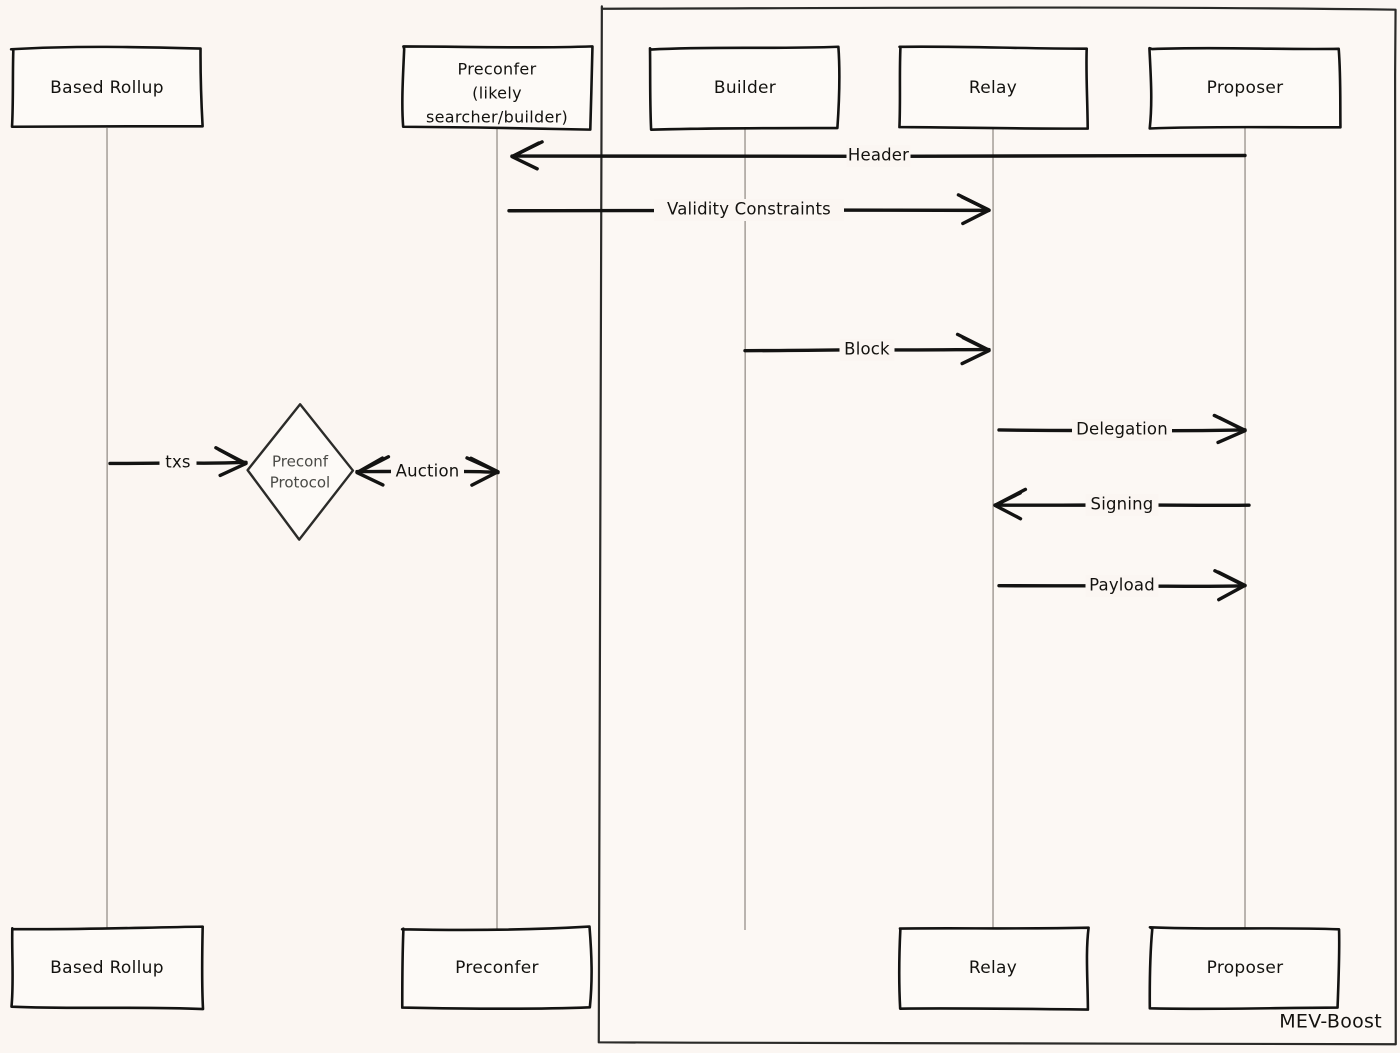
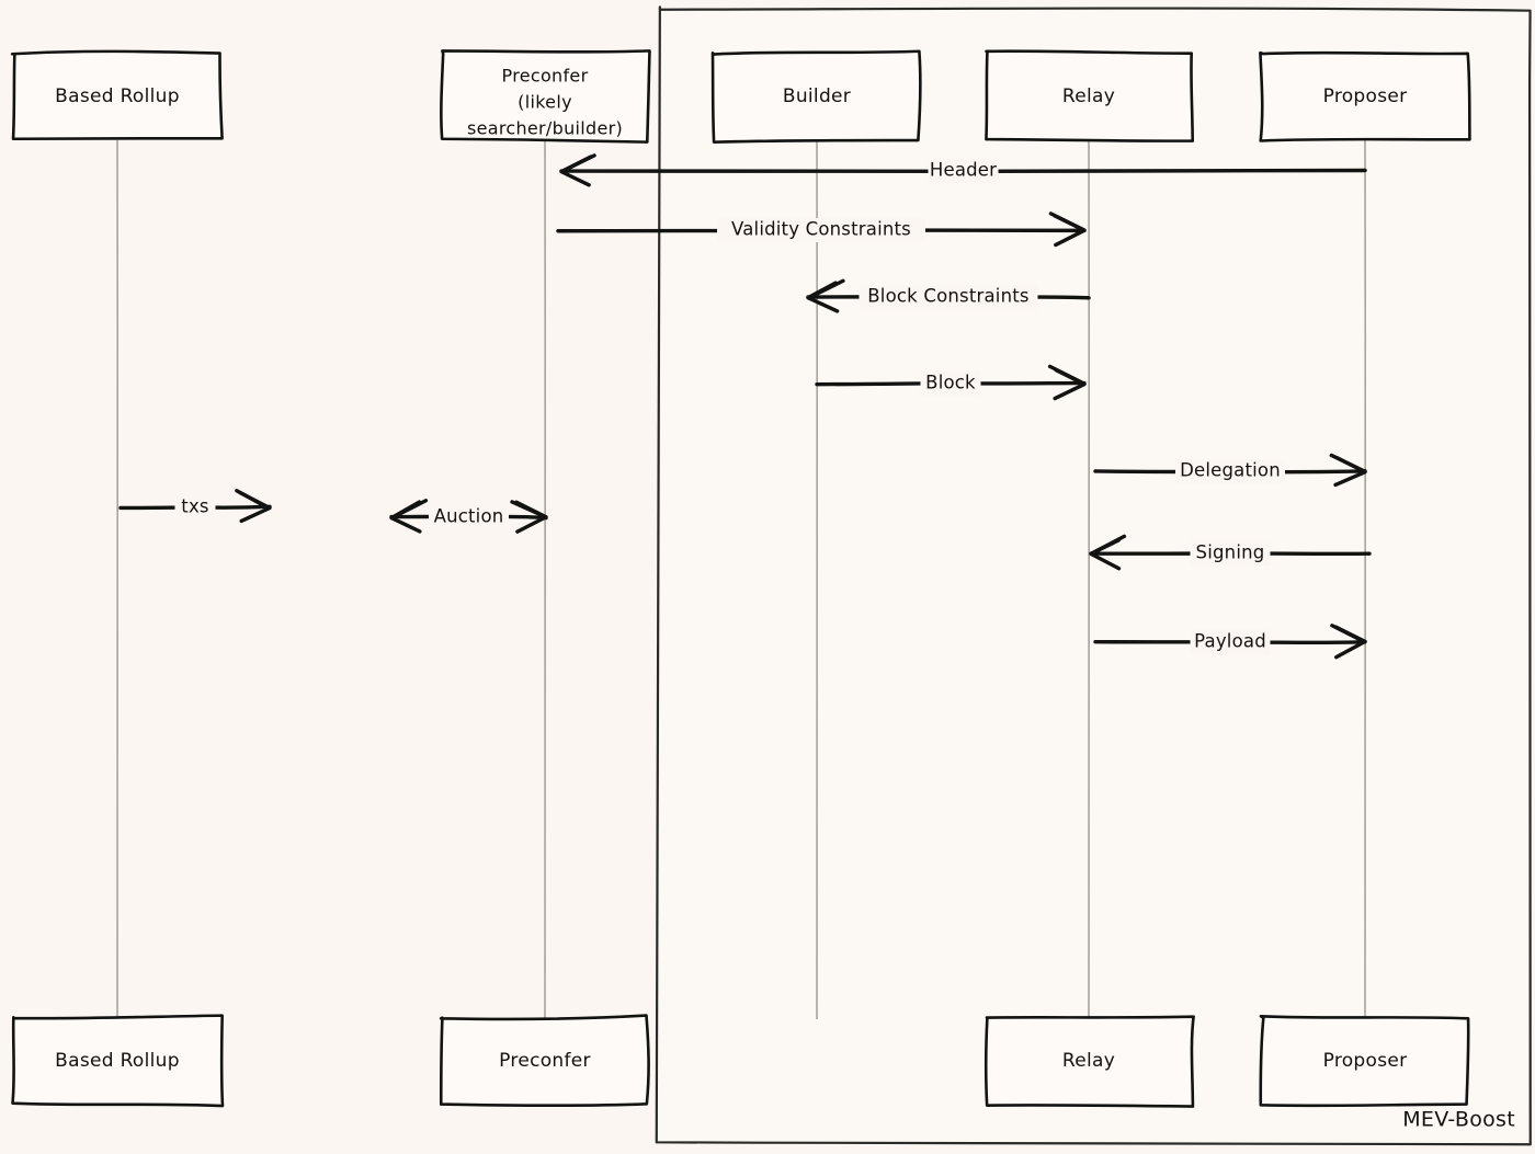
  MEV-Boost
  Based Rollup
  Preconfer
  (likely
  searcher/builder)
  Builder
  Relay
  Proposer
  Based Rollup
  Preconfer
  Relay
  Proposer
- Preconf
- Protocol
  Header
  Validity Constraints
+ Block Constraints
  Block
  Delegation
  Signing
  Payload
  txs
  Auction
